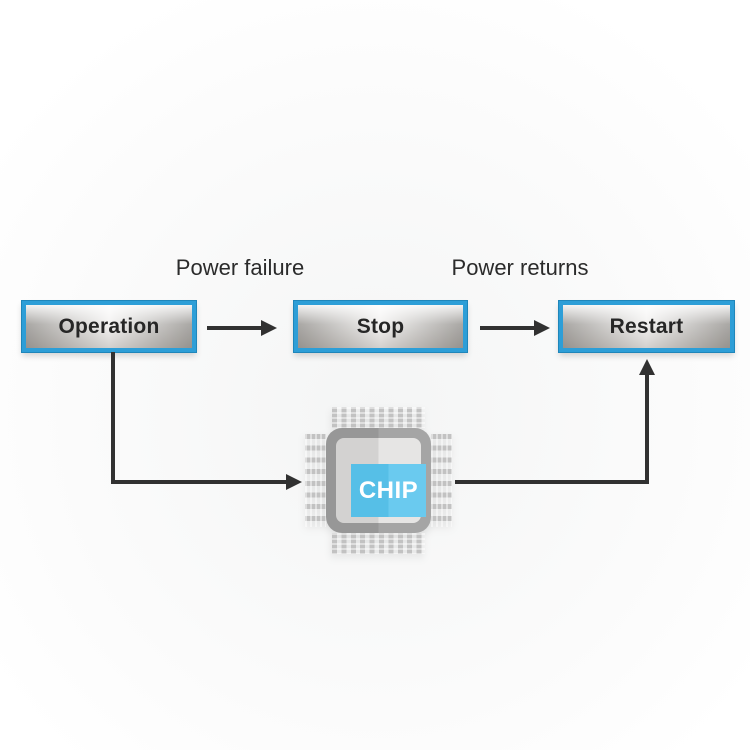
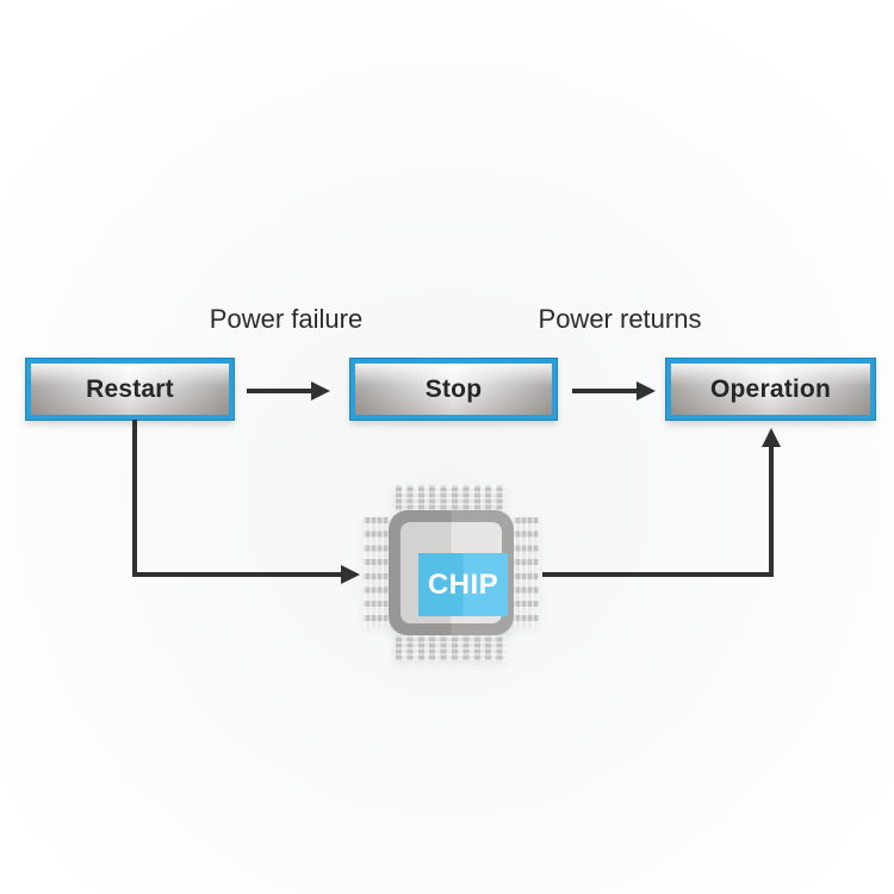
  Power failure
  Power returns
- Operation
+ Restart
  Stop
- Restart
+ Operation
  CHIP
